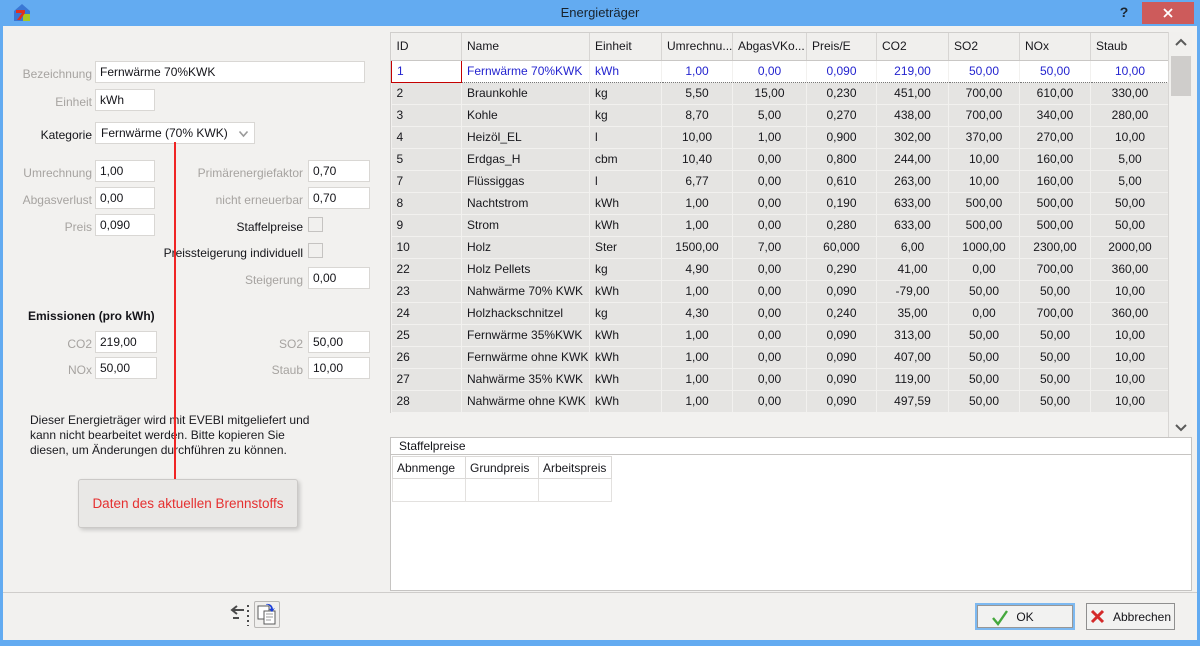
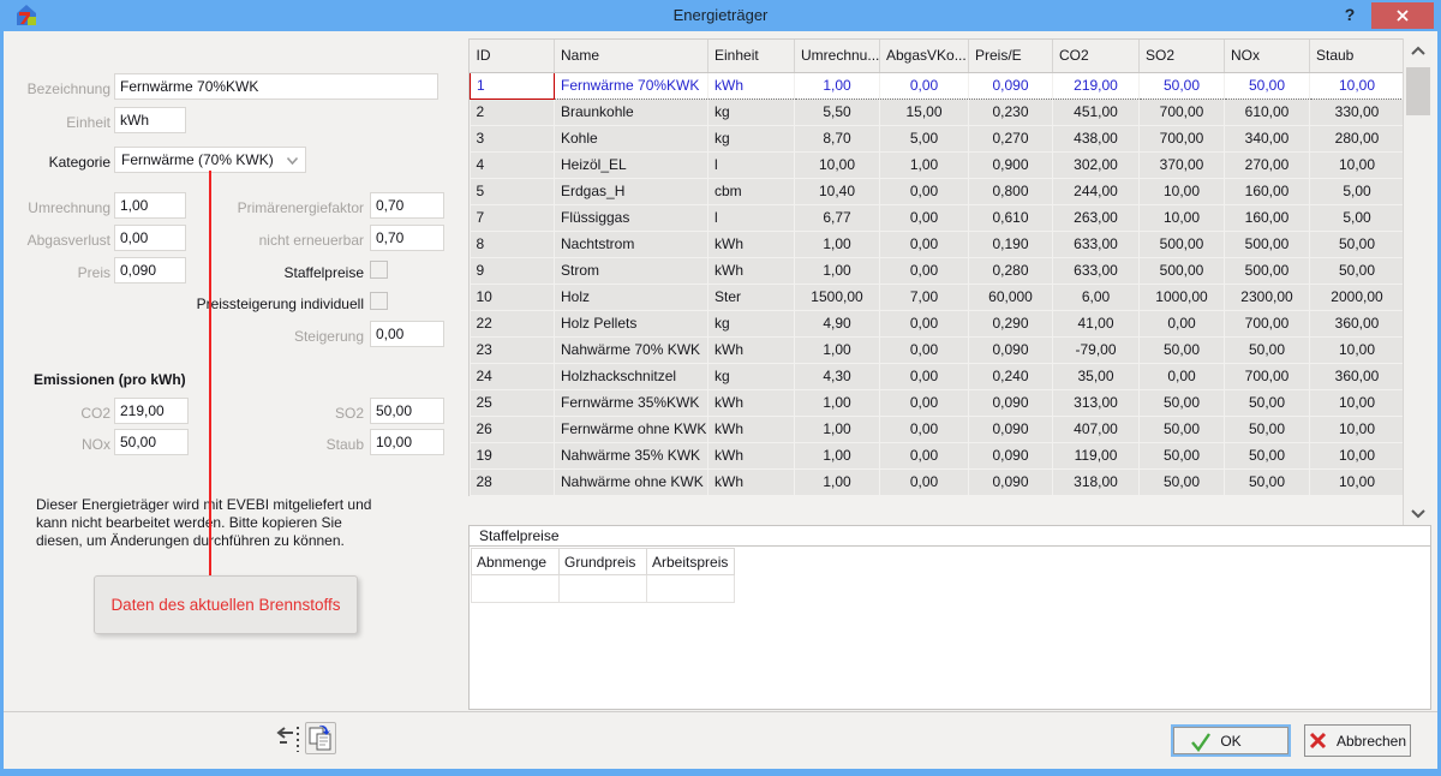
  Energieträger
  ?
  Bezeichnung
  Fernwärme 70%KWK
  Einheit
  kWh
  Kategorie
  Fernwärme (70% KWK)
  Umrechnung
  1,00
  Abgasverlust
  0,00
  Preis
  0,090
  Primärenergiefaktor
  0,70
  nicht erneuerbar
  0,70
  Staffelpreise
  Peissteigerung individuell
  Steigerung
  0,00
  Emissionen (pro kWh)
  CO2
  219,00
  NOx
  50,00
  SO2
  50,00
  Staub
  10,00
  Dieser Energieträger wirdit EVEBI mitgeliefert und
  kann nicht bearbeitet werdn. Bitte kopieren Sie
  diesen, um Änderungen durchführen zu können.
  Daten des aktuellen Brennstoffs
  ID	Name	Einheit	Umrechnu...	AbgasVKo...	Preis/E	CO2	SO2	NOx	Staub
  1	Fernwärme 70%KWK	kWh	1,00	0,00	0,090	219,00	50,00	50,00	10,00
  2	Braunkohle	kg	5,50	15,00	0,230	451,00	700,00	610,00	330,00
  3	Kohle	kg	8,70	5,00	0,270	438,00	700,00	340,00	280,00
  4	Heizöl_EL	l	10,00	1,00	0,900	302,00	370,00	270,00	10,00
  5	Erdgas_H	cbm	10,40	0,00	0,800	244,00	10,00	160,00	5,00
  7	Flüssiggas	l	6,77	0,00	0,610	263,00	10,00	160,00	5,00
  8	Nachtstrom	kWh	1,00	0,00	0,190	633,00	500,00	500,00	50,00
  9	Strom	kWh	1,00	0,00	0,280	633,00	500,00	500,00	50,00
  10	Holz	Ster	1500,00	7,00	60,000	6,00	1000,00	2300,00	2000,00
  22	Holz Pellets	kg	4,90	0,00	0,290	41,00	0,00	700,00	360,00
  23	Nahwärme 70% KWK	kWh	1,00	0,00	0,090	-79,00	50,00	50,00	10,00
  24	Holzhackschnitzel	kg	4,30	0,00	0,240	35,00	0,00	700,00	360,00
  25	Fernwärme 35%KWK	kWh	1,00	0,00	0,090	313,00	50,00	50,00	10,00
  26	Fernwärme ohne KWK	kWh	1,00	0,00	0,090	407,00	50,00	50,00	10,00
- 27	Nahwärme 35% KWK	kWh	1,00	0,00	0,090	119,00	50,00	50,00	10,00
+ 19	Nahwärme 35% KWK	kWh	1,00	0,00	0,090	119,00	50,00	50,00	10,00
- 28	Nahwärme ohne KWK	kWh	1,00	0,00	0,090	497,59	50,00	50,00	10,00
+ 28	Nahwärme ohne KWK	kWh	1,00	0,00	0,090	318,00	50,00	50,00	10,00
  Staffelpreise
  Abnmenge	Grundpreis	Arbeitspreis
  OK
  Abbrechen
